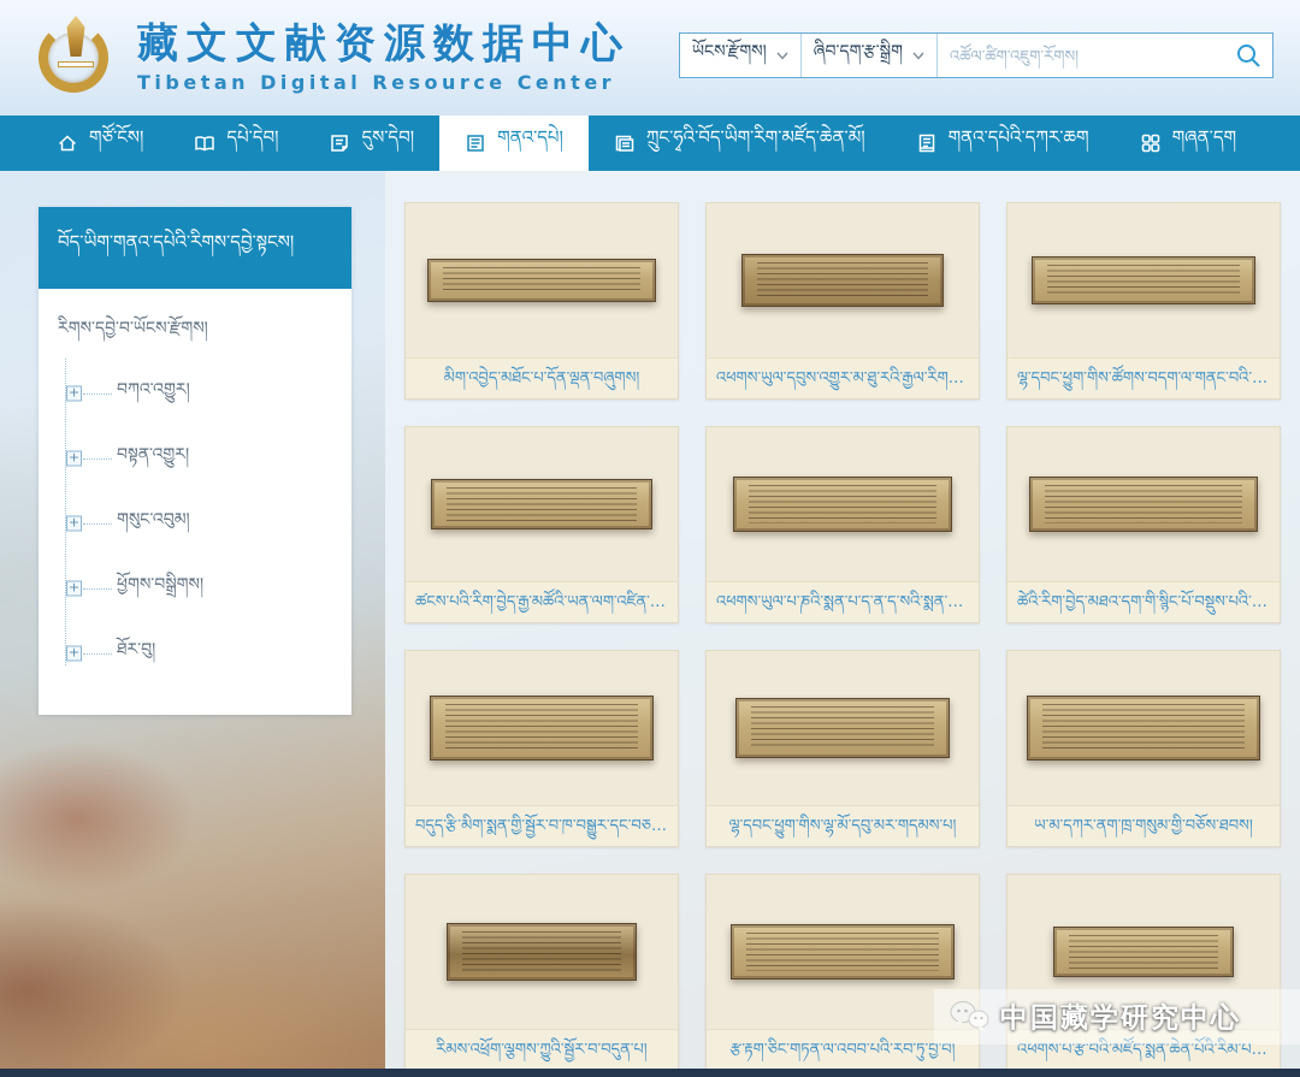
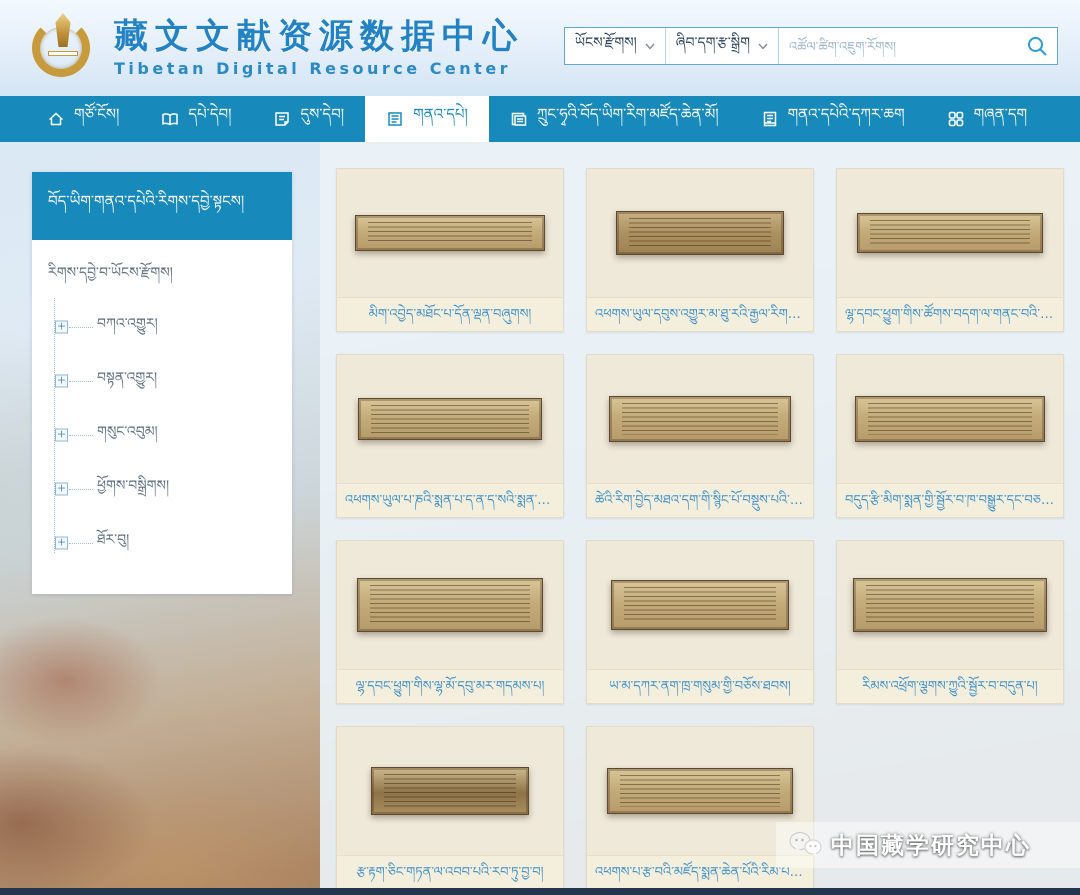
  藏文文献资源数据中心
  Tibetan Digital Resource Center
  ཡོངས་རྫོགས།
  ཞིབ་དག་རྩ་སྒྲིག
  འཚོལ་ཚིག་འཇུག་རོགས།
  གཙོ་ངོས།
  དཔེ་དེབ།
  དུས་དེབ།
  གནའ་དཔེ།
  ཀྲུང་ཧྭའི་བོད་ཡིག་རིག་མཛོད་ཆེན་མོ།
  གནའ་དཔེའི་དཀར་ཆག
  གཞན་དག
  བོད་ཡིག་གནའ་དཔེའི་རིགས་དབྱེ་སྟངས།
  རིགས་དབྱེ་བ་ཡོངས་རྫོགས།
  བཀའ་འགྱུར།
  བསྟན་འགྱུར།
  གསུང་འབུམ།
  ཕྱོགས་བསྒྲིགས།
  ཐོར་བུ།
  མིག་འབྱེད་མཐོང་པ་དོན་ལྡན་བཞུགས།
  འཕགས་ཡུལ་དབུས་འགྱུར་མ་ཐུ་རའི་རྒྱལ་རིགས་...
  ལྷ་དབང་ཕྱུག་གིས་ཚོགས་བདག་ལ་གནང་བའི་ས་...
- ཚངས་པའི་རིག་བྱེད་རྒྱ་མཚོའི་ཡན་ལག་འཛིན་པ་...
  འཕགས་ཡུལ་པ་ཎའི་སྨན་པ་ད་ན་ད་སའི་སྨན་བཅོ..
  ཚེའི་རིག་བྱེད་མཐའ་དག་གི་སྙིང་པོ་བསྡུས་པའི་བློ...
  བདུད་རྩི་མིག་སྨན་གྱི་སྦྱོར་བ་ཁ་བསྒྱུར་དང་བཅས་པ།
  ལྷ་དབང་ཕྱུག་གིས་ལྷ་མོ་དབུ་མར་གདམས་པ།
  ཡ་མ་དཀར་ནག་ཁྲ་གསུམ་གྱི་བཅོས་ཐབས།
  རིམས་འཕྲོག་ལྕགས་ཀྱུའི་སྦྱོར་བ་བདུན་པ།
  རྩ་རྟག་ཅིང་གཏན་ལ་འབབ་པའི་རབ་ཏུ་བྱ་བ།
  འཕགས་པ་རྩ་བའི་མཛོད་སྨན་ཆེན་པོའི་རིམ་པ་མ...
  中国藏学研究中心
